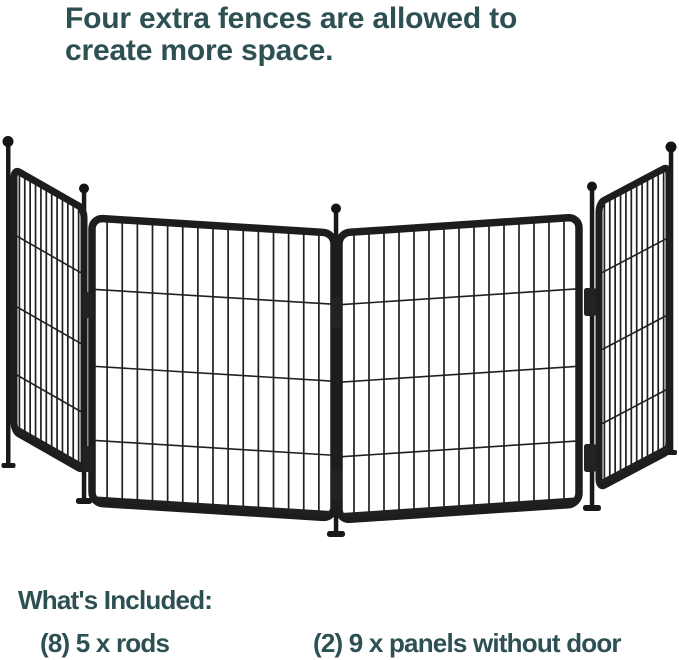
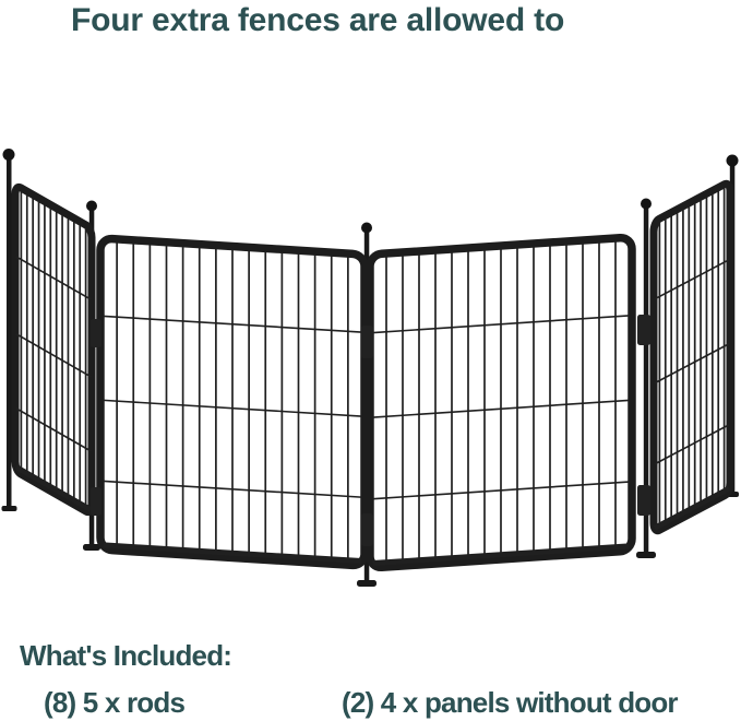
  Four extra fences are allowed to
- create more space.
  What's Included:
  (8) 5 x rods
- (2) 9 x panels without door
+ (2) 4 x panels without door
